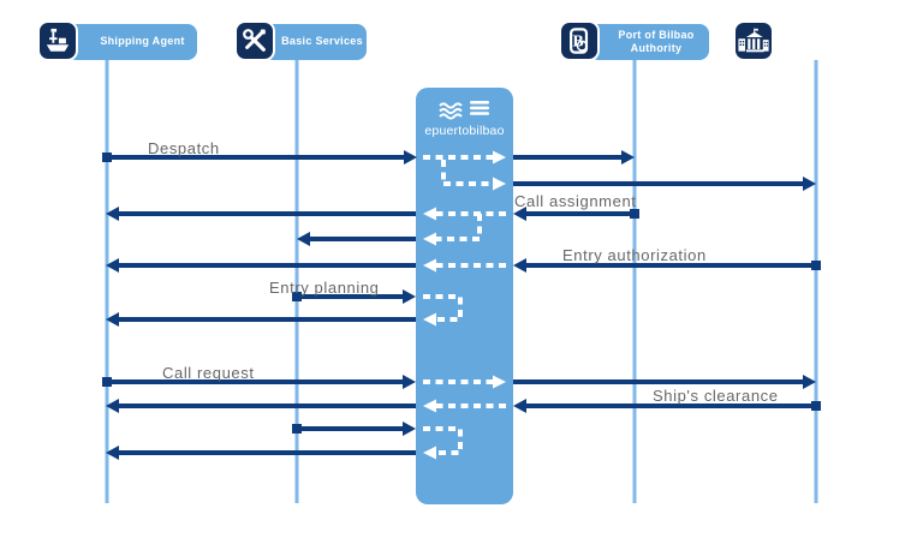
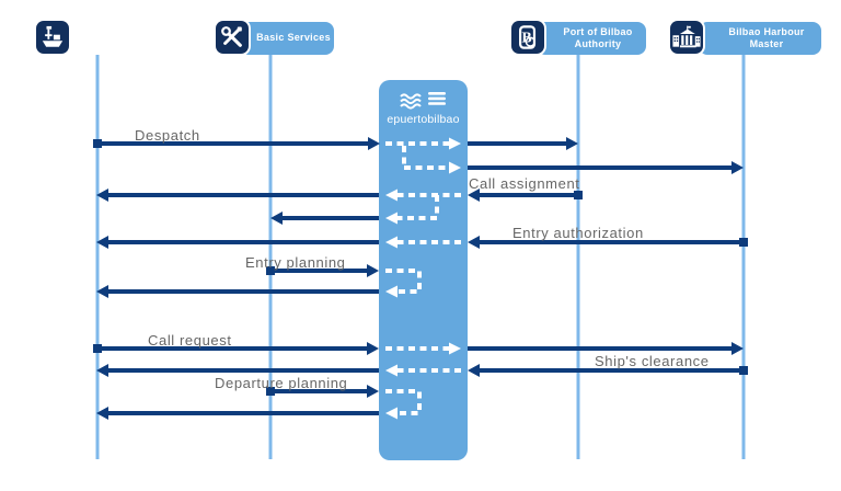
  epuertobilbao
- Shipping Agent
  Basic Services
  Port of Bilbao Authority
  B
+ Bilbao Harbour Master
  Despatch
  Call assignment
  Entry authorization
  Entry planning
  Call request
  Ship's clearance
+ Departure planning
